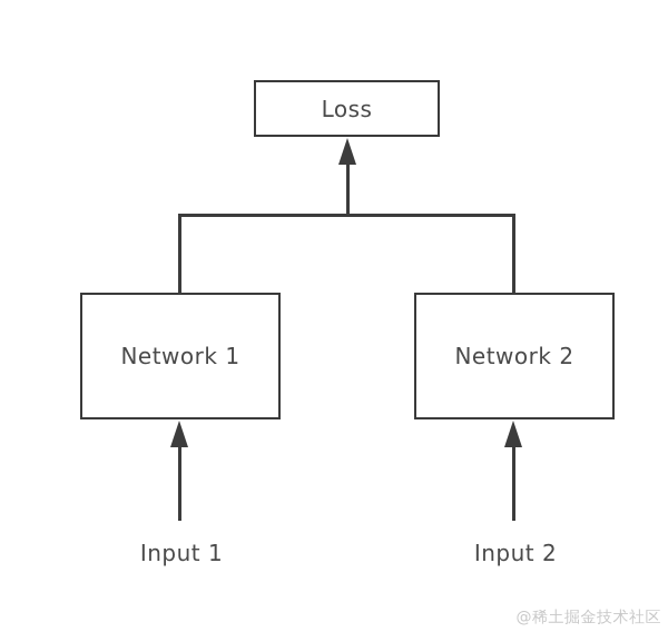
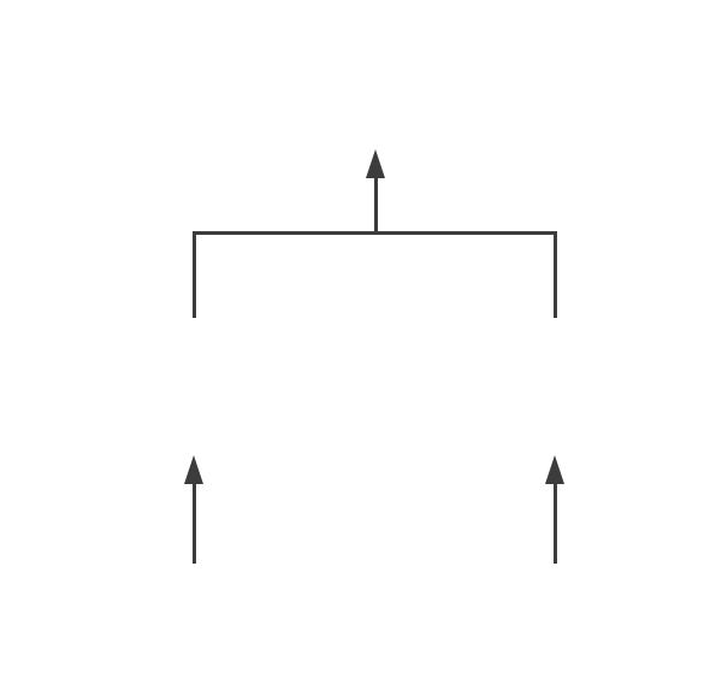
- Loss
- Network 1
- Network 2
- Input 1
- Input 2
- @稀土掘金技术社区
